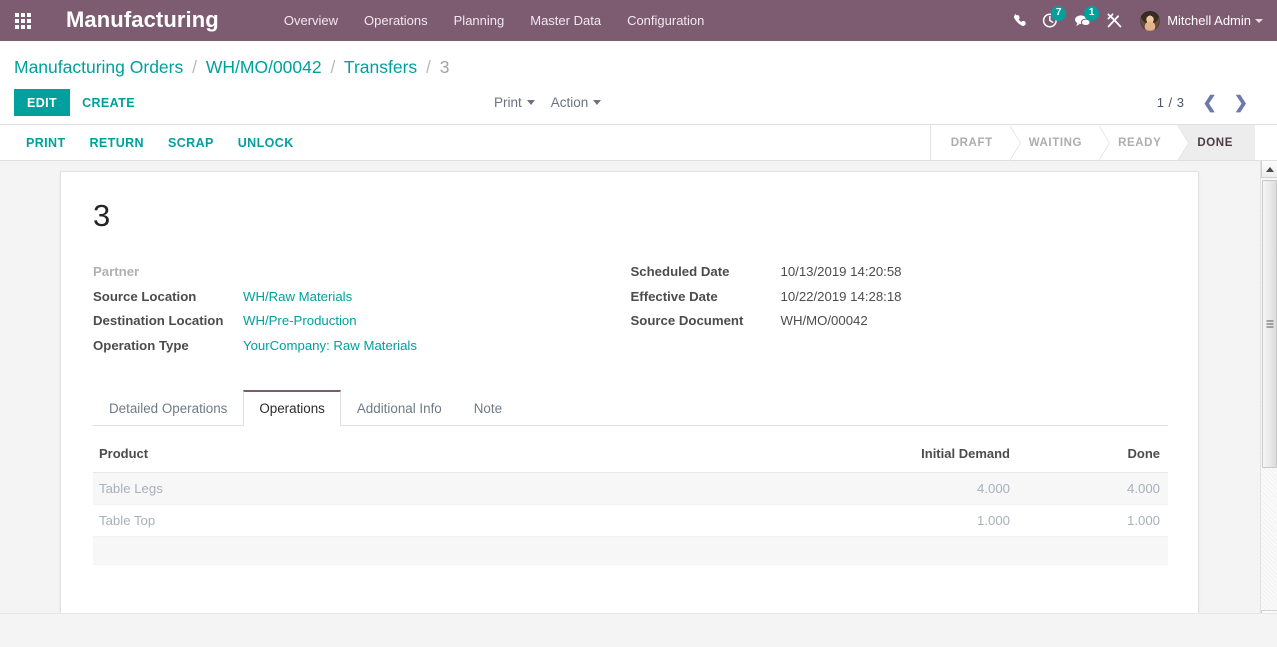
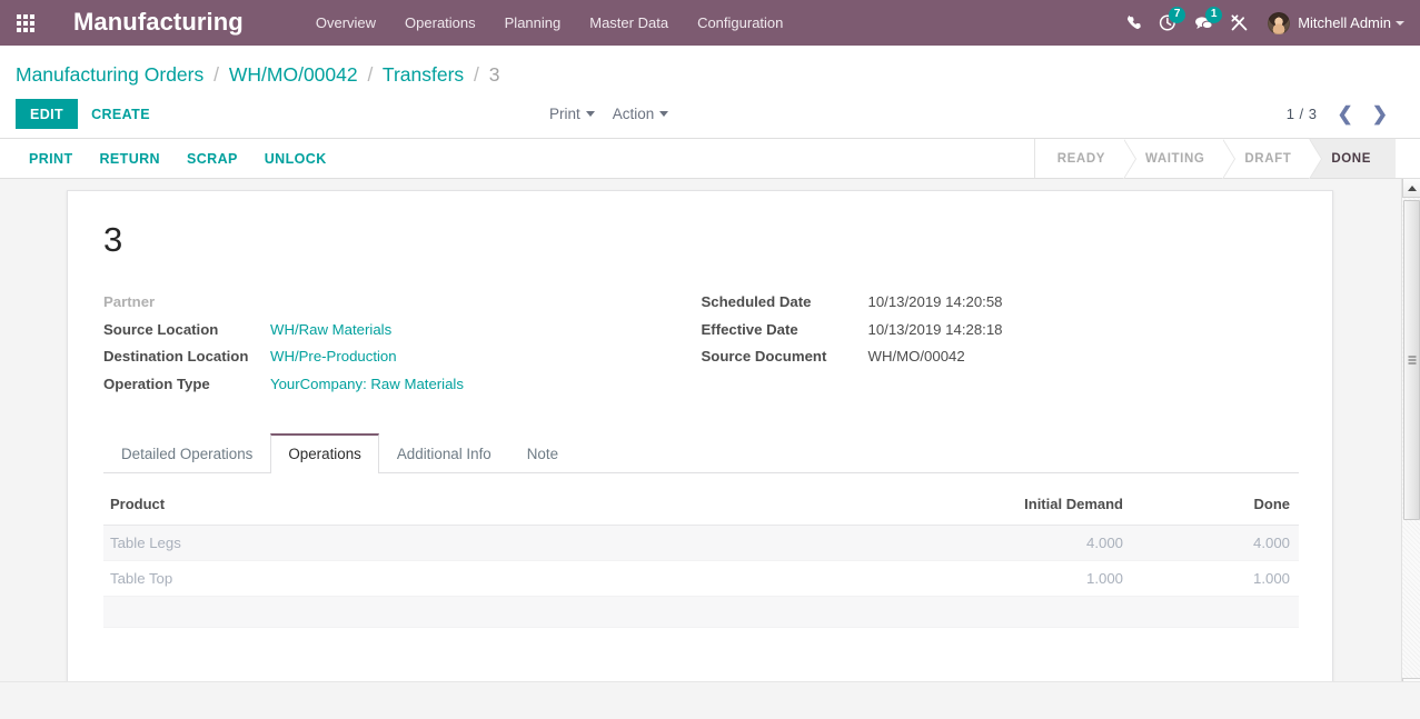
  Manufacturing
  Overview
  Operations
  Planning
  Master Data
  Configuration
  7
  1
  Mitchell Admin
  Manufacturing Orders / WH/MO/00042 / Transfers / 3
  EDIT
  CREATE
  Print
  Action
  1 / 3
  ❮
  ❯
  PRINT
  RETURN
  SCRAP
  UNLOCK
- DRAFT
+ READY
  WAITING
- READY
+ DRAFT
  DONE
  3
  Partner
  Source Location
  WH/Raw Materials
  Destination Location
  WH/Pre-Production
  Operation Type
  YourCompany: Raw Materials
  Scheduled Date
  10/13/2019 14:20:58
  Effective Date
- 10/22/2019 14:28:18
+ 10/13/2019 14:28:18
  Source Document
  WH/MO/00042
  Detailed Operations
  Operations
  Additional Info
  Note
  Product	Initial Demand	Done
  Table Legs	4.000	4.000
  Table Top	1.000	1.000
